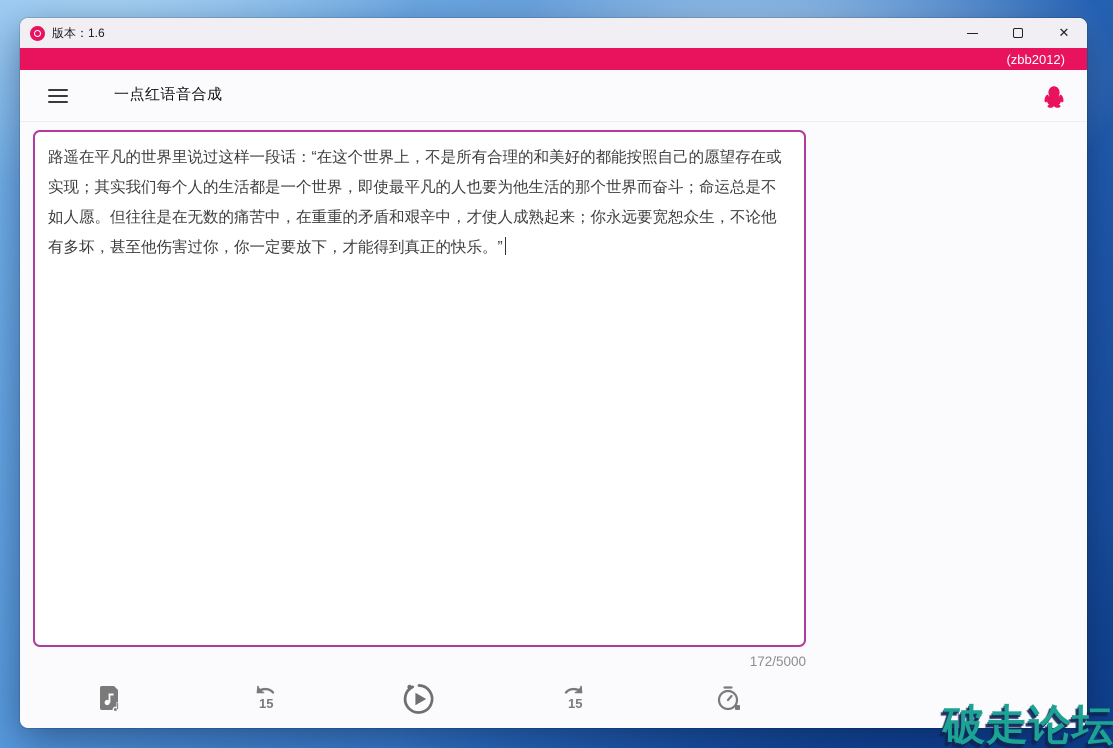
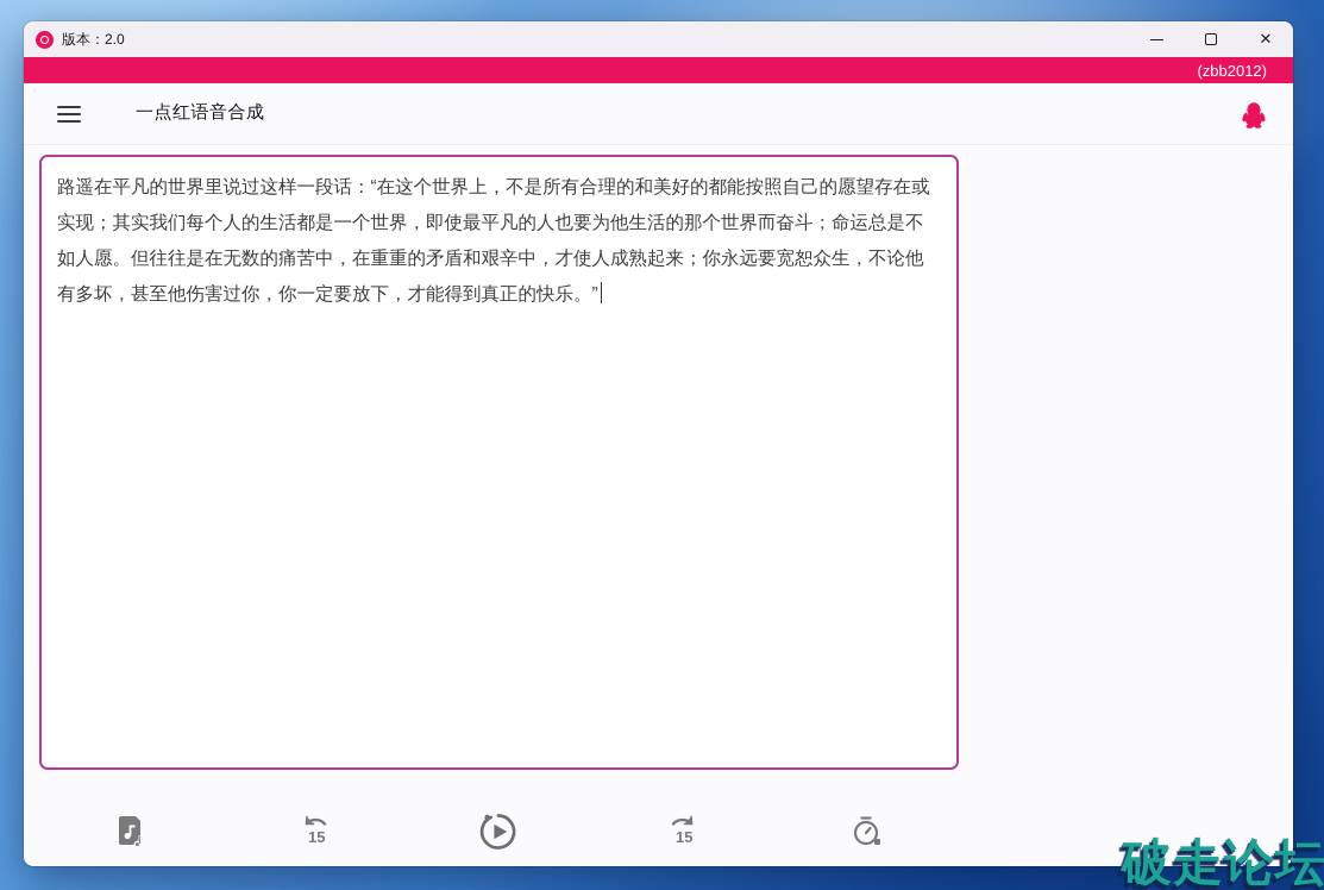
- 版本：1.6
+ 版本：2.0
  ✕
  (zbb2012)
  一点红语音合成
  路遥在平凡的世界里说过这样一段话：“在这个世界上，不是所有合理的和美好的都能按照自己的愿望存在或实现；其实我们每个人的生活都是一个世界，即使最平凡的人也要为他生活的那个世界而奋斗；命运总是不如人愿。但往往是在无数的痛苦中，在重重的矛盾和艰辛中，才使人成熟起来；你永远要宽恕众生，不论他有多坏，甚至他伤害过你，你一定要放下，才能得到真正的快乐。”
- 172/5000
  15
  15
  破走论坛
